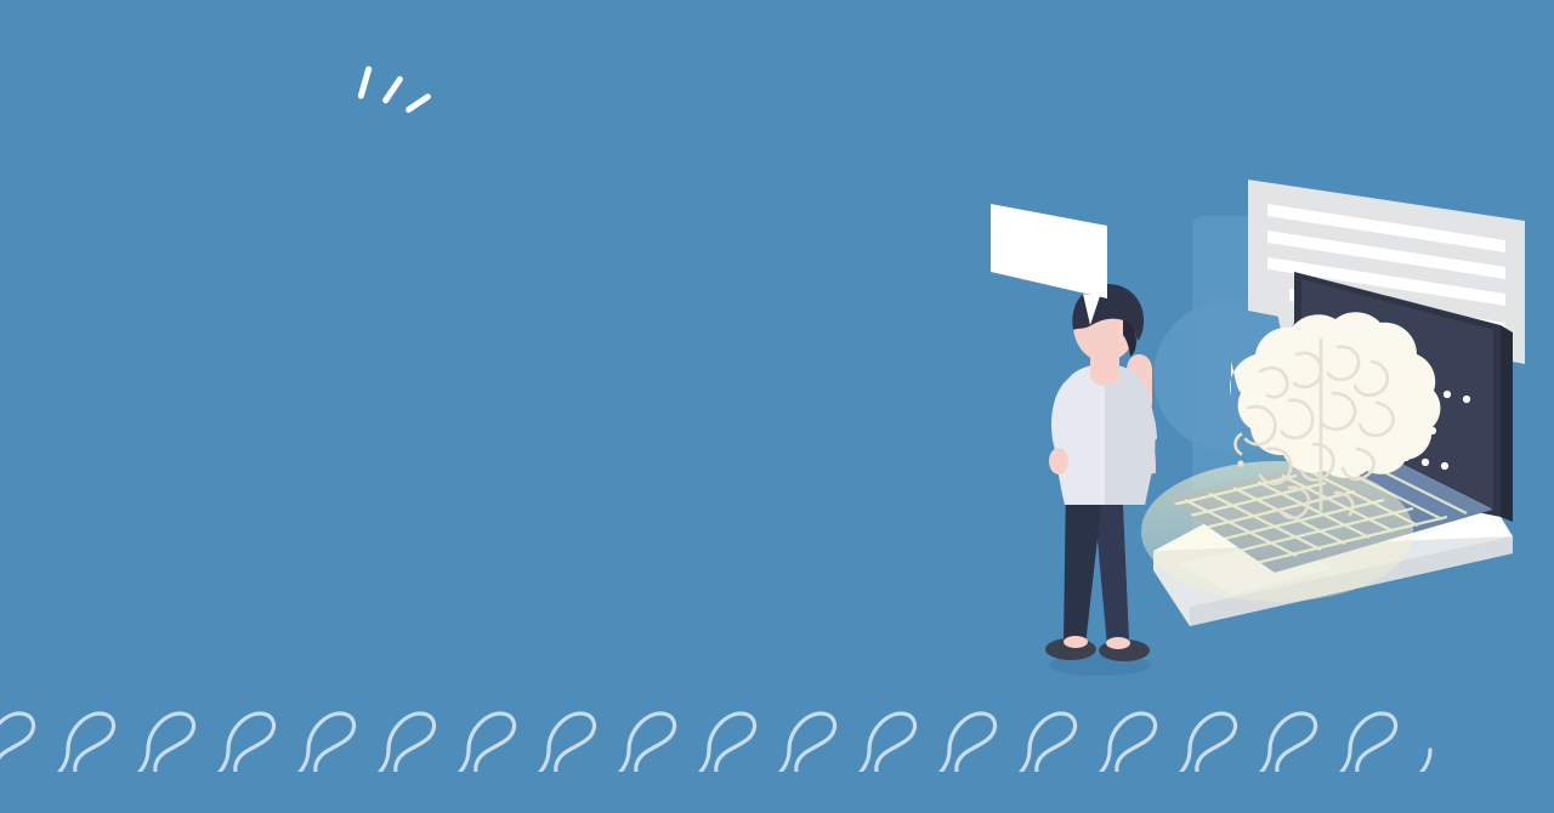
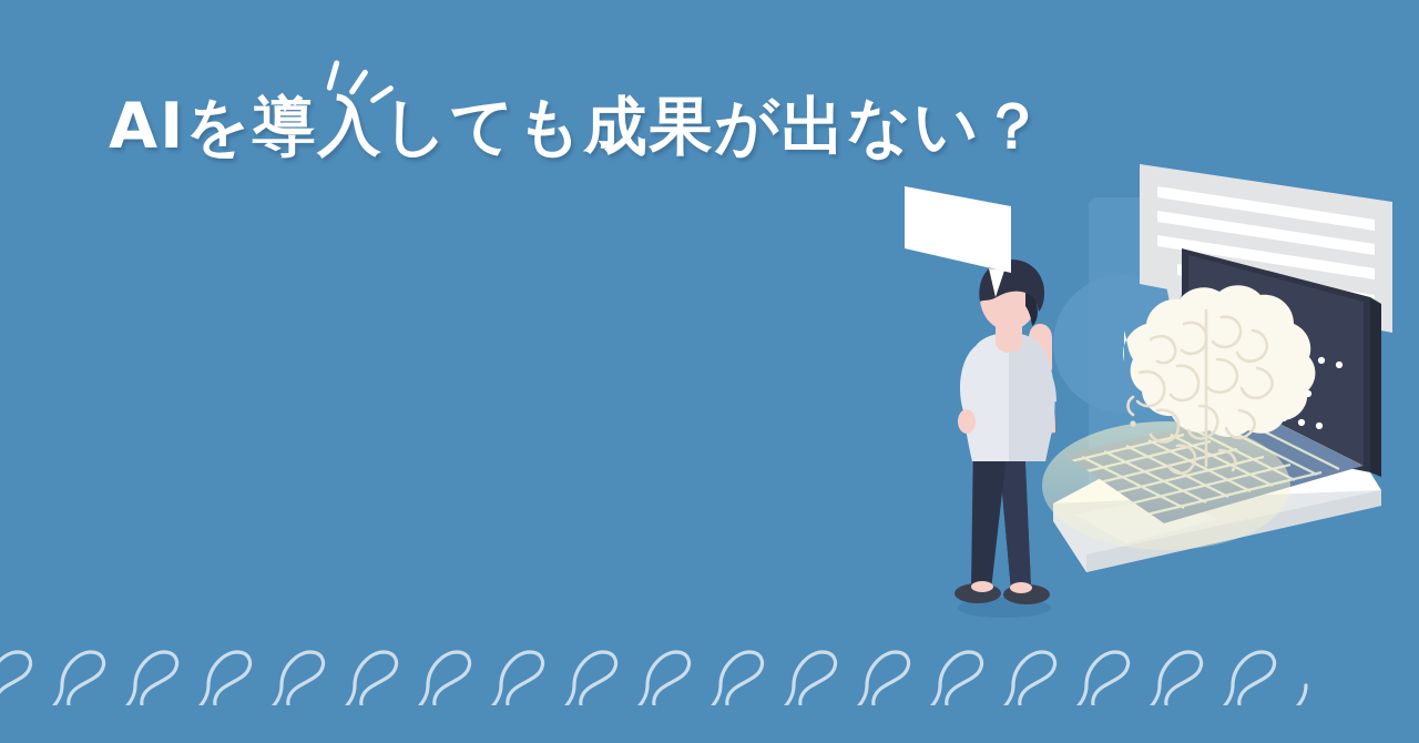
+ AIを導入しても成果が出ない？
